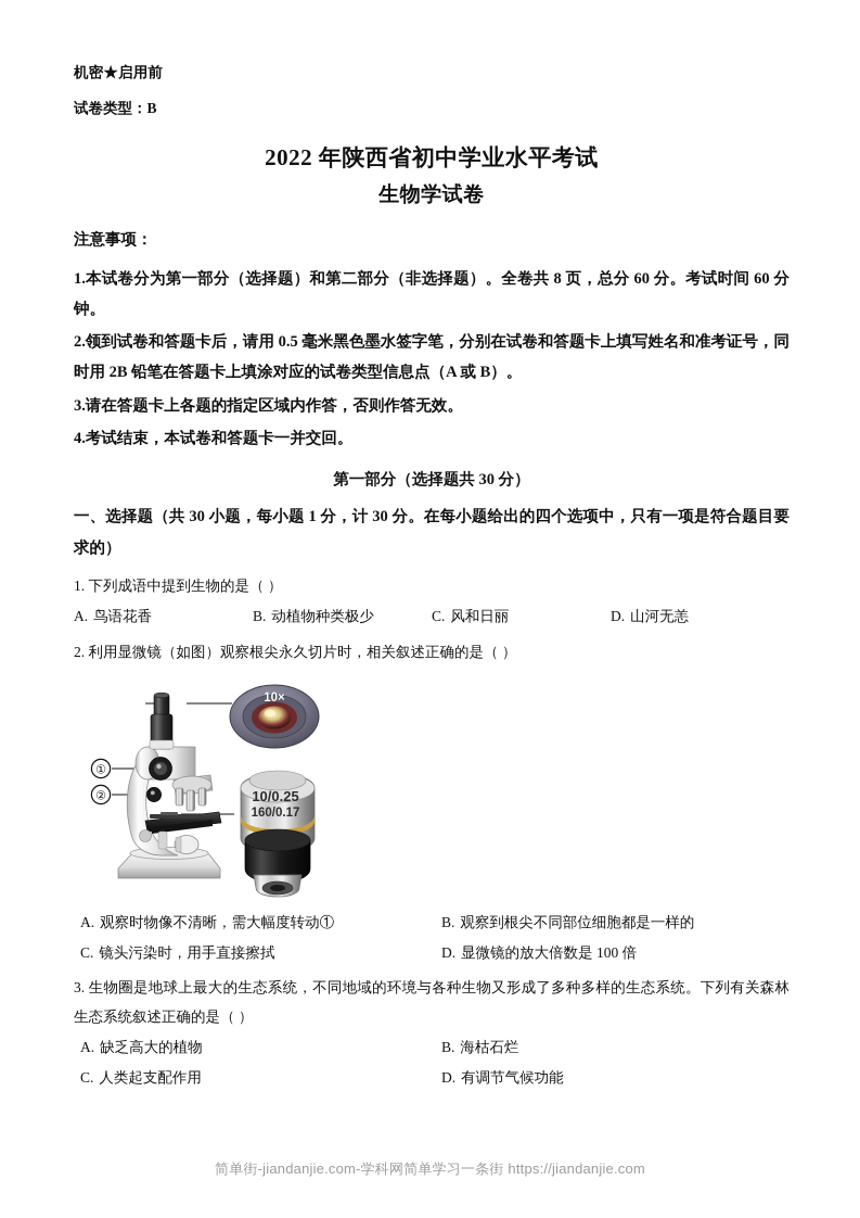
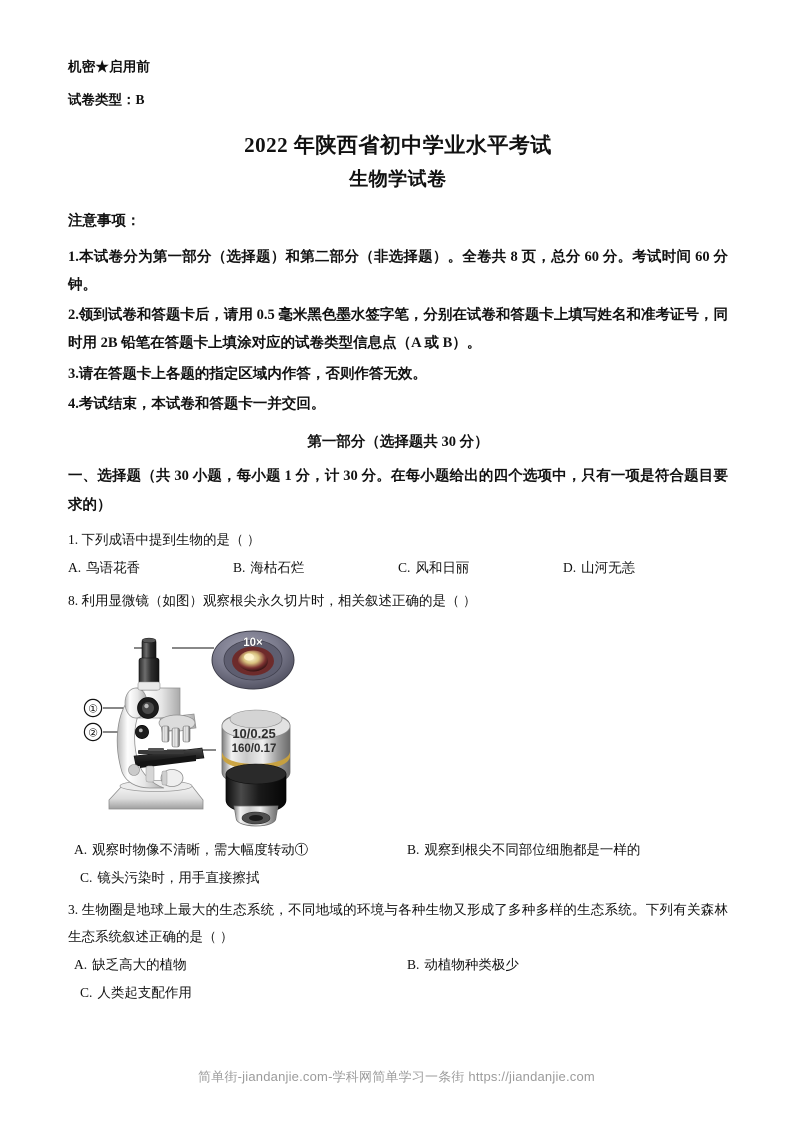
  机密★启用前
  试卷类型：B
  2022 年陕西省初中学业水平考试
  生物学试卷
  注意事项：
  1.本试卷分为第一部分（选择题）和第二部分（非选择题）。全卷共 8 页，总分 60 分。考试时间 60 分钟。
  2.领到试卷和答题卡后，请用 0.5 毫米黑色墨水签字笔，分别在试卷和答题卡上填写姓名和准考证号，同时用 2B 铅笔在答题卡上填涂对应的试卷类型信息点（A 或 B）。
  3.请在答题卡上各题的指定区域内作答，否则作答无效。
  4.考试结束，本试卷和答题卡一并交回。
  第一部分（选择题共 30 分）
  一、选择题（共 30 小题，每小题 1 分，计 30 分。在每小题给出的四个选项中，只有一项是符合题目要求的）
  1. 下列成语中提到生物的是（ ）
  A. 鸟语花香
- B. 动植物种类极少
+ B. 海枯石烂
  C. 风和日丽
  D. 山河无恙
- 2. 利用显微镜（如图）观察根尖永久切片时，相关叙述正确的是（ ）
+ 8. 利用显微镜（如图）观察根尖永久切片时，相关叙述正确的是（ ）
  ①
  ②
  10×
  10/0.25
  160/0.17
  A. 观察时物像不清晰，需大幅度转动①
  B. 观察到根尖不同部位细胞都是一样的
  C. 镜头污染时，用手直接擦拭
- D. 显微镜的放大倍数是 100 倍
  3. 生物圈是地球上最大的生态系统，不同地域的环境与各种生物又形成了多种多样的生态系统。下列有关森林生态系统叙述正确的是（ ）
  A. 缺乏高大的植物
- B. 海枯石烂
+ B. 动植物种类极少
  C. 人类起支配作用
- D. 有调节气候功能
  简单街-jiandanjie.com-学科网简单学习一条街 https://jiandanjie.com
